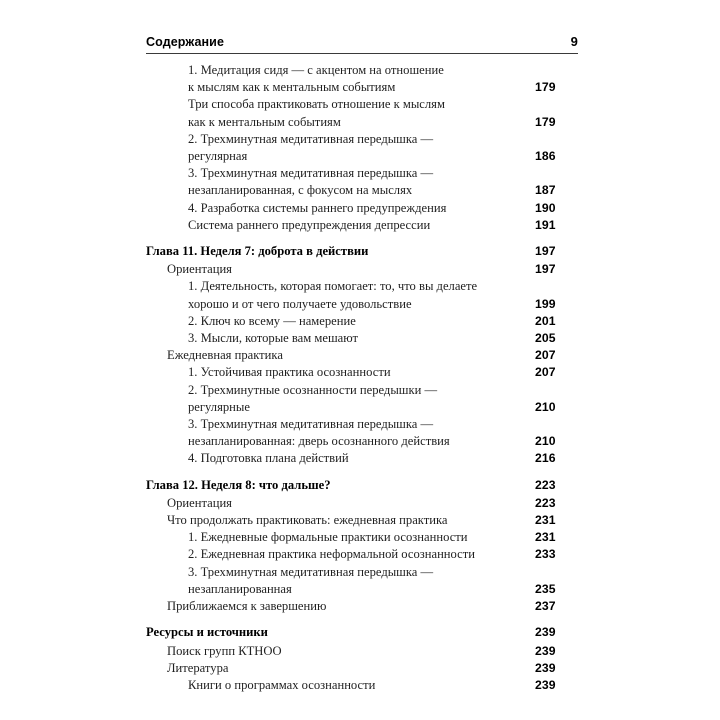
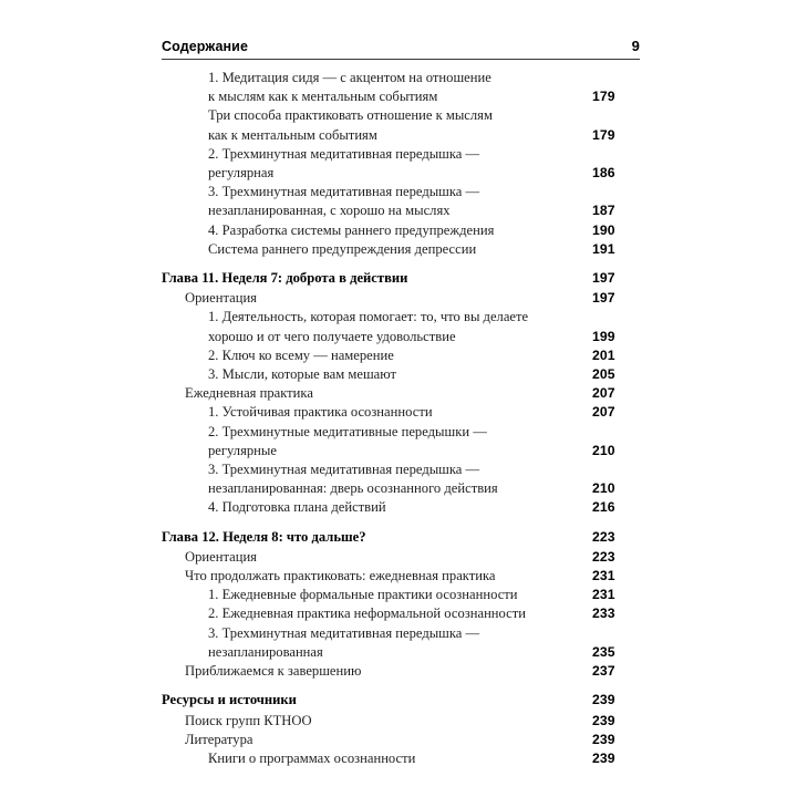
  Содержание
  9
  1. Медитация сидя — с акцентом на отношение
  к мыслям как к ментальным событиям
  179
  Три способа практиковать отношение к мыслям
  как к ментальным событиям
  179
  2. Трехминутная медитативная передышка —
  регулярная
  186
  3. Трехминутная медитативная передышка —
- незапланированная, с фокусом на мыслях
+ незапланированная, с хорошо на мыслях
  187
  4. Разработка системы раннего предупреждения
  190
  Система раннего предупреждения депрессии
  191
  Глава 11. Неделя 7: доброта в действии
  197
  Ориентация
  197
  1. Деятельность, которая помогает: то, что вы делаете
  хорошо и от чего получаете удовольствие
  199
  2. Ключ ко всему — намерение
  201
  3. Мысли, которые вам мешают
  205
  Ежедневная практика
  207
  1. Устойчивая практика осознанности
  207
- 2. Трехминутные осознанности передышки —
+ 2. Трехминутные медитативные передышки —
  регулярные
  210
  3. Трехминутная медитативная передышка —
  незапланированная: дверь осознанного действия
  210
  4. Подготовка плана действий
  216
  Глава 12. Неделя 8: что дальше?
  223
  Ориентация
  223
  Что продолжать практиковать: ежедневная практика
  231
  1. Ежедневные формальные практики осознанности
  231
  2. Ежедневная практика неформальной осознанности
  233
  3. Трехминутная медитативная передышка —
  незапланированная
  235
  Приближаемся к завершению
  237
  Ресурсы и источники
  239
  Поиск групп КТНОО
  239
  Литература
  239
  Книги о программах осознанности
  239
